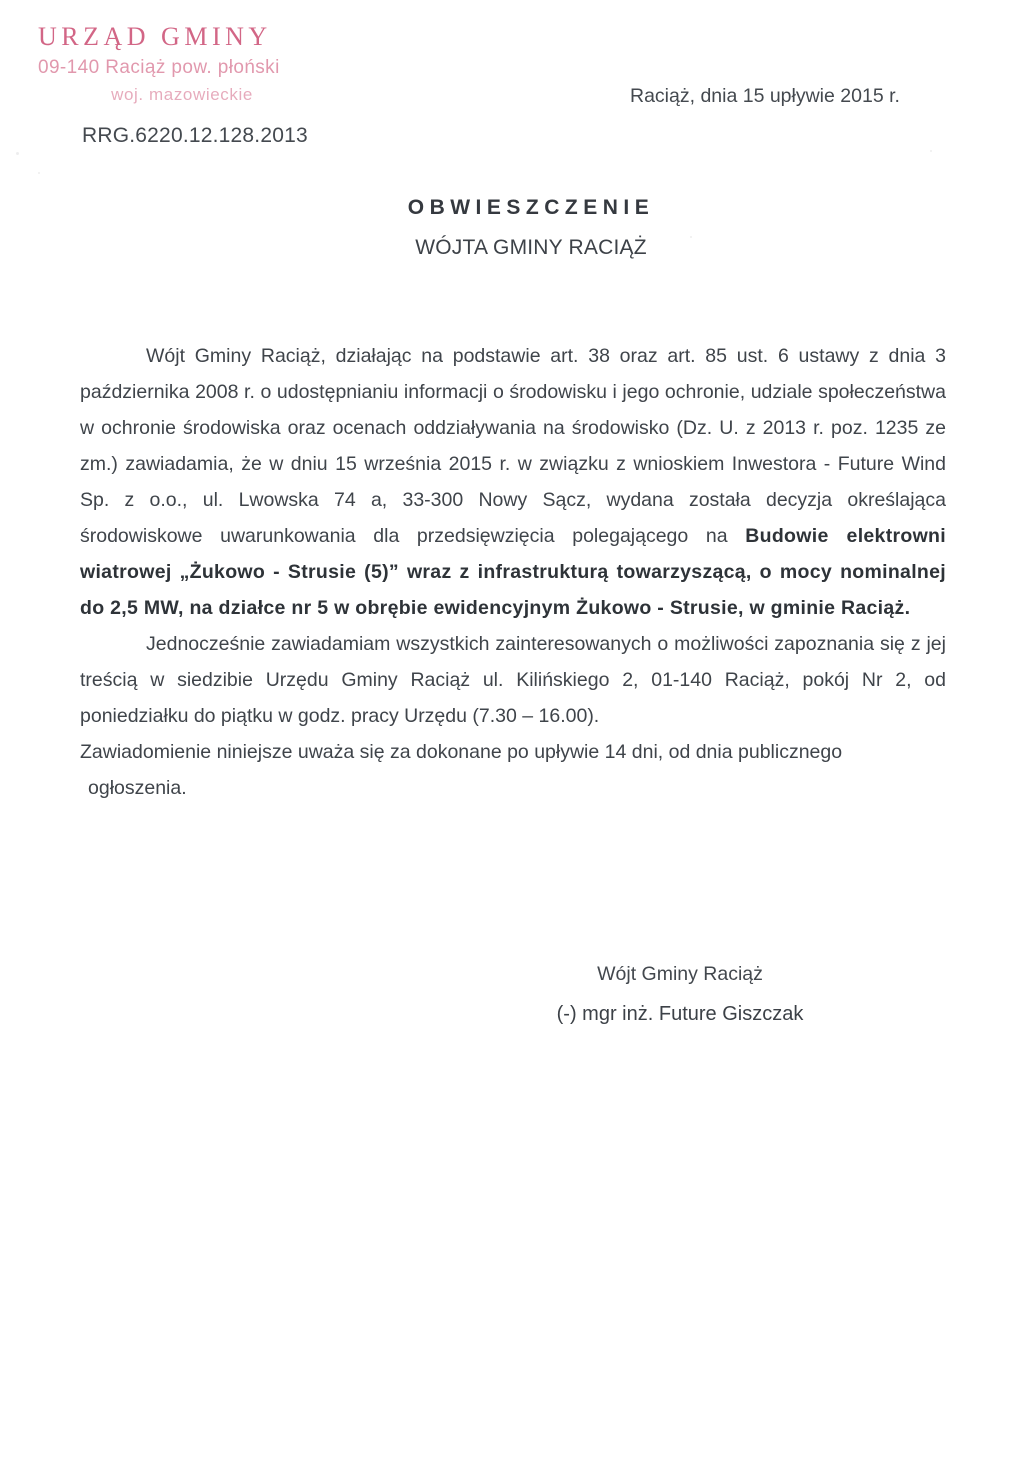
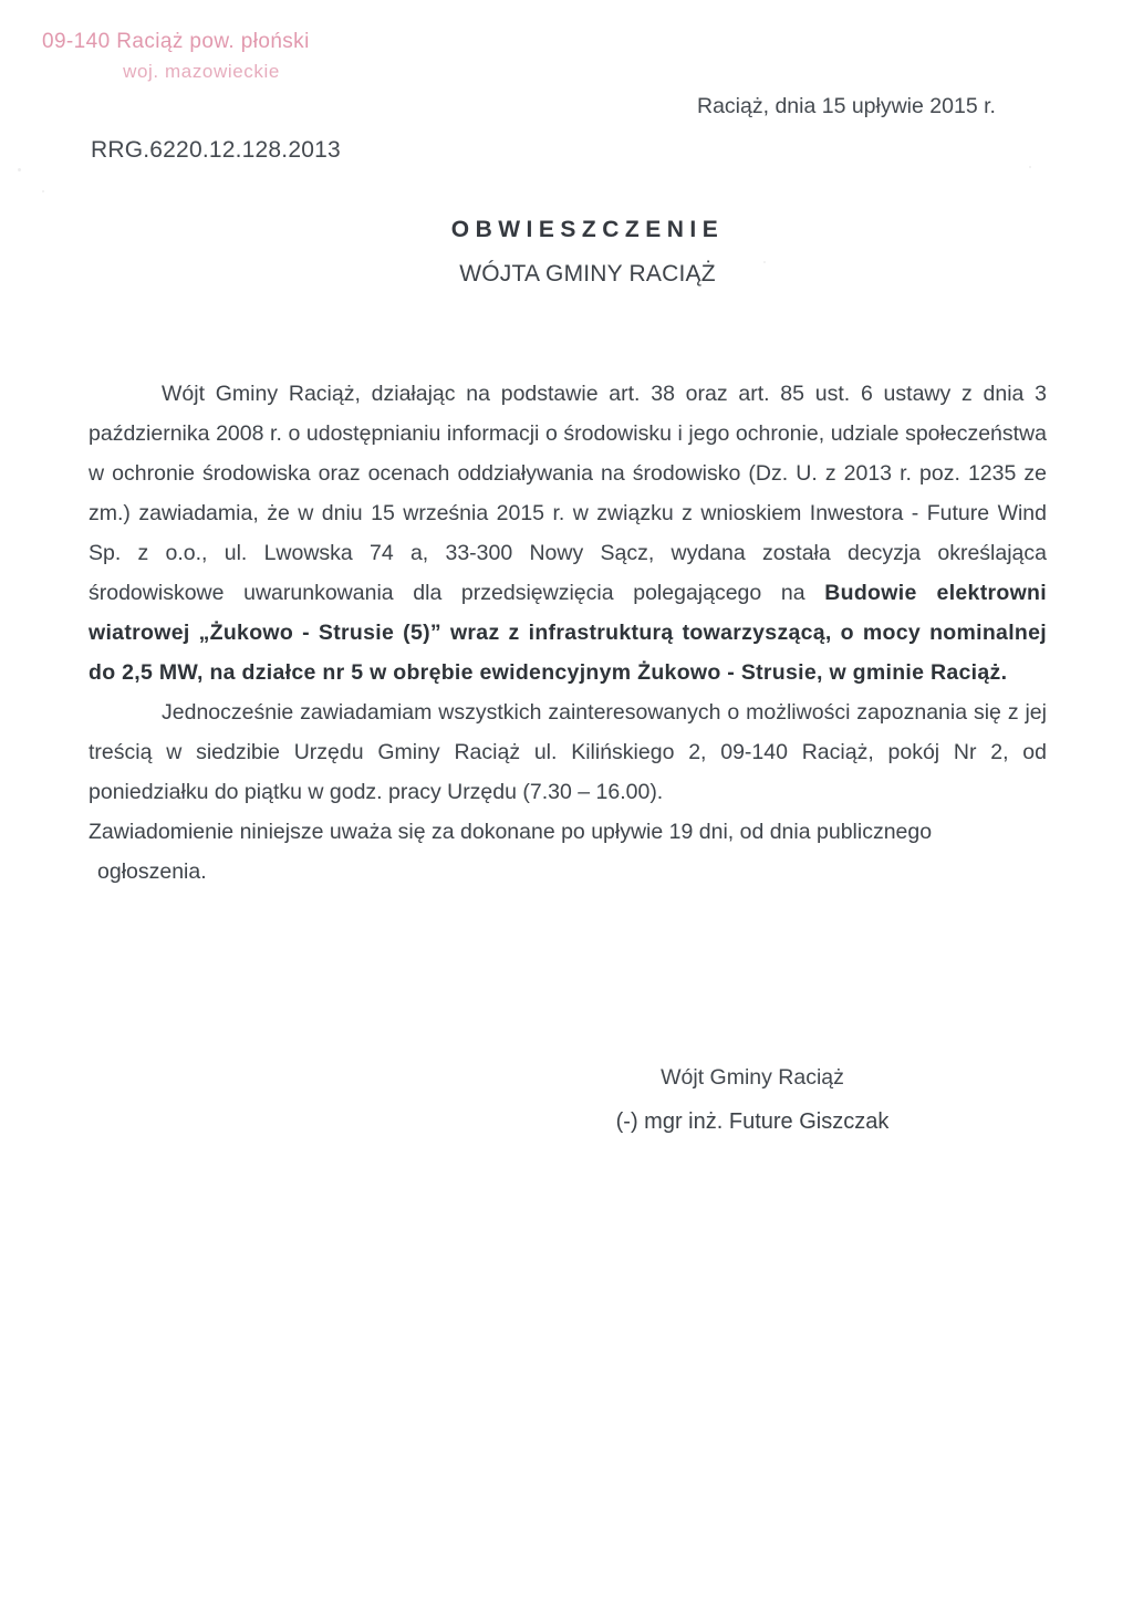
- URZĄD GMINY
  09-140 Raciąż pow. płoński
  woj. mazowieckie
  RRG.6220.12.128.2013
  Raciąż, dnia 15 upływie 2015 r.
  OBWIESZCZENIE
  WÓJTA GMINY RACIĄŻ
  Wójt Gminy Raciąż, działając na podstawie art. 38 oraz art. 85 ust. 6 ustawy z dnia 3 października 2008 r. o udostępnianiu informacji o środowisku i jego ochronie, udziale społeczeństwa w ochronie środowiska oraz ocenach oddziaływania na środowisko (Dz. U. z 2013 r. poz. 1235 ze zm.) zawiadamia, że w dniu 15 września 2015 r. w związku z wnioskiem Inwestora - Future Wind Sp. z o.o., ul. Lwowska 74 a, 33-300 Nowy Sącz, wydana została decyzja określająca środowiskowe uwarunkowania dla przedsięwzięcia polegającego na Budowie elektrowni wiatrowej „Żukowo - Strusie (5)” wraz z infrastrukturą towarzyszącą, o mocy nominalnej do 2,5 MW, na działce nr 5 w obrębie ewidencyjnym Żukowo - Strusie, w gminie Raciąż.
- Jednocześnie zawiadamiam wszystkich zainteresowanych o możliwości zapoznania się z jej treścią w siedzibie Urzędu Gminy Raciąż ul. Kilińskiego 2, 01-140 Raciąż, pokój Nr 2, od poniedziałku do piątku w godz. pracy Urzędu (7.30 – 16.00).
+ Jednocześnie zawiadamiam wszystkich zainteresowanych o możliwości zapoznania się z jej treścią w siedzibie Urzędu Gminy Raciąż ul. Kilińskiego 2, 09-140 Raciąż, pokój Nr 2, od poniedziałku do piątku w godz. pracy Urzędu (7.30 – 16.00).
- Zawiadomienie niniejsze uważa się za dokonane po upływie 14 dni, od dnia publicznego
+ Zawiadomienie niniejsze uważa się za dokonane po upływie 19 dni, od dnia publicznego
  ogłoszenia.
  Wójt Gminy Raciąż
  (-) mgr inż. Future Giszczak
